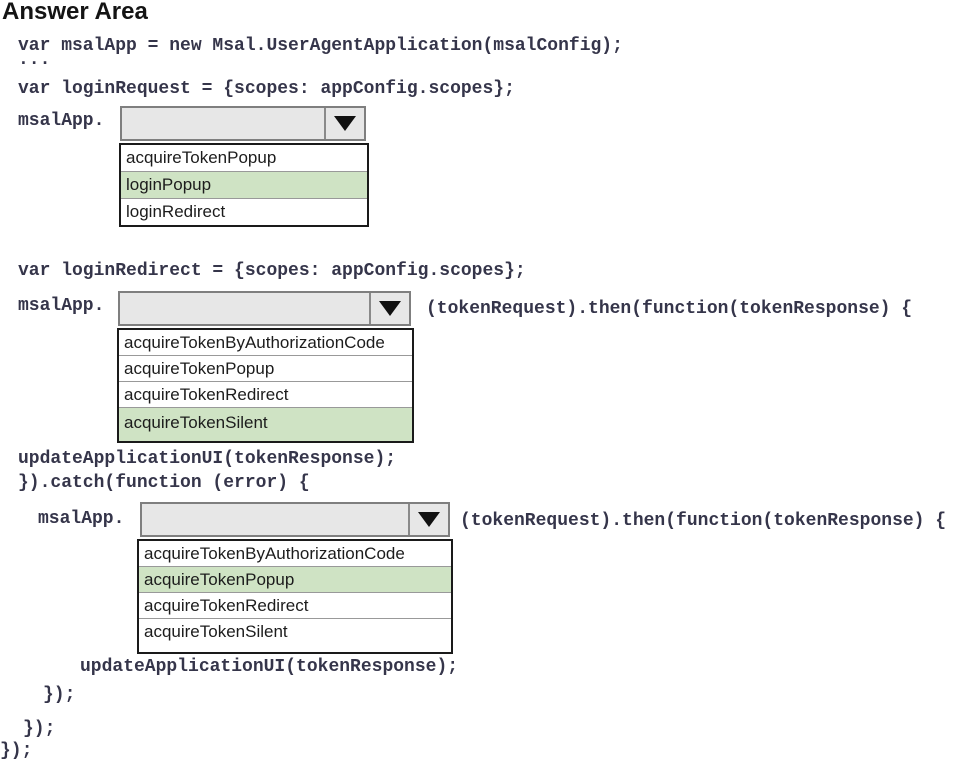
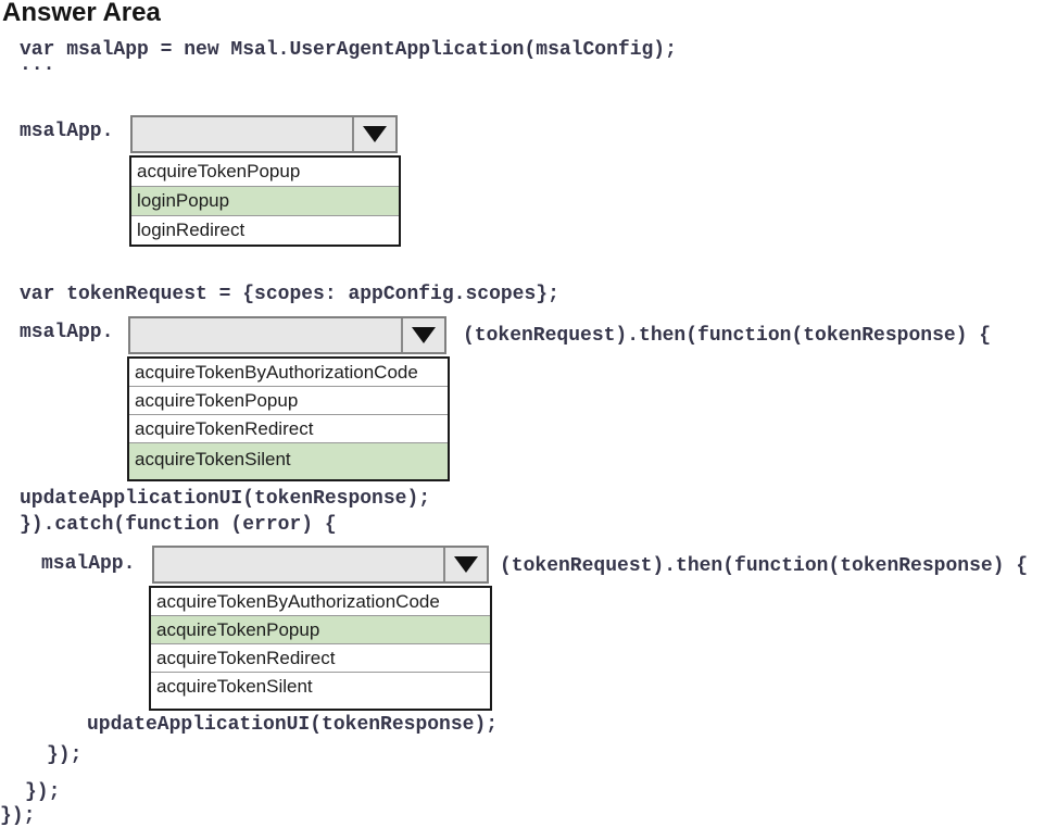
  Answer Area
  var msalApp = new Msal.UserAgentApplication(msalConfig);
  ...
- var loginRequest = {scopes: appConfig.scopes};
  msalApp.
  acquireTokenPopup
  loginPopup
  loginRedirect
- var loginRedirect = {scopes: appConfig.scopes};
+ var tokenRequest = {scopes: appConfig.scopes};
  msalApp.
  (tokenRequest).then(function(tokenResponse) {
  acquireTokenByAuthorizationCode
  acquireTokenPopup
  acquireTokenRedirect
  acquireTokenSilent
  updateApplicationUI(tokenResponse);
  }).catch(function (error) {
  msalApp.
  (tokenRequest).then(function(tokenResponse) {
  acquireTokenByAuthorizationCode
  acquireTokenPopup
  acquireTokenRedirect
  acquireTokenSilent
  updateApplicationUI(tokenResponse);
  });
  });
  });
